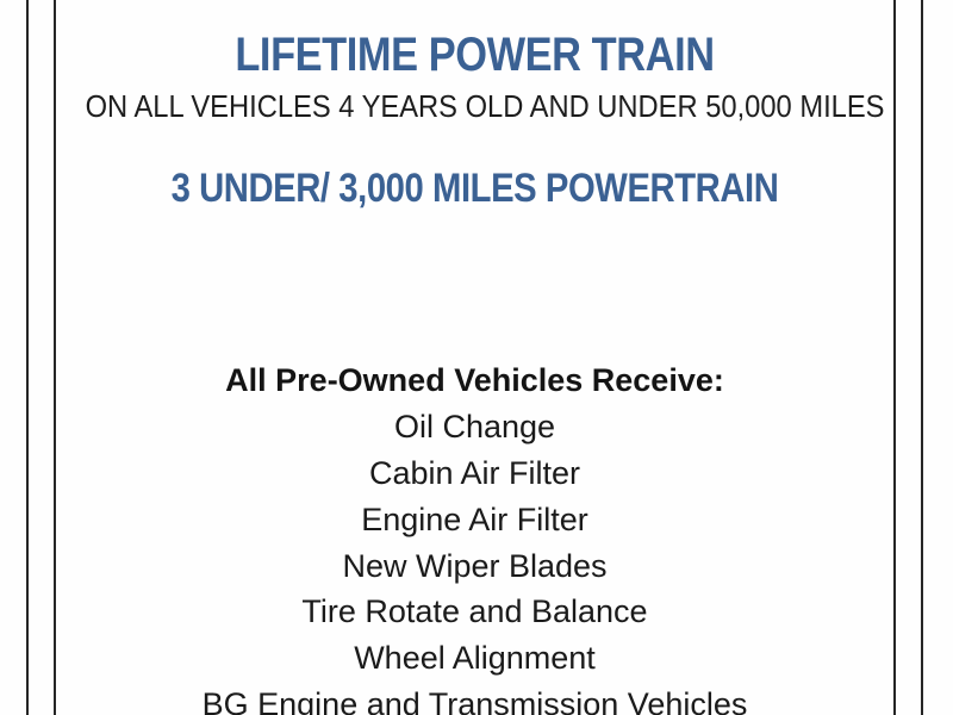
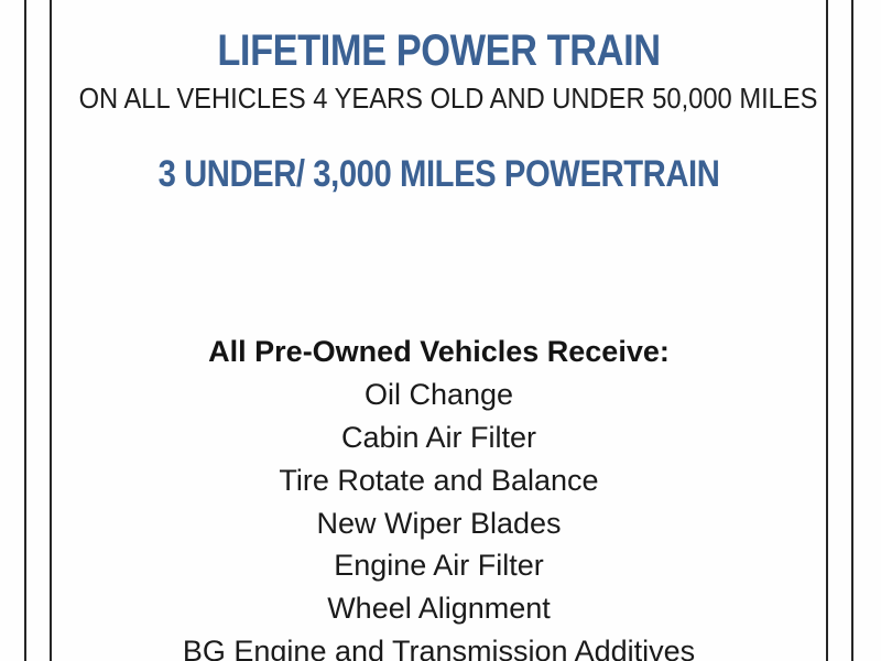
  LIFETIME POWER TRAIN
  ON ALL VEHICLES 4 YEARS OLD AND UNDER 50,000 MILES
  3 UNDER/ 3,000 MILES POWERTRAIN
  All Pre-Owned Vehicles Receive:
  Oil Change
  Cabin Air Filter
- Engine Air Filter
+ Tire Rotate and Balance
  New Wiper Blades
- Tire Rotate and Balance
+ Engine Air Filter
  Wheel Alignment
- BG Engine and Transmission Vehicles
+ BG Engine and Transmission Additives
